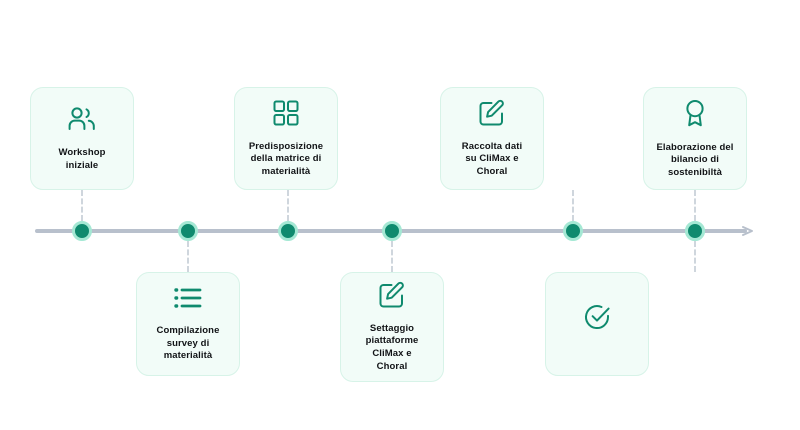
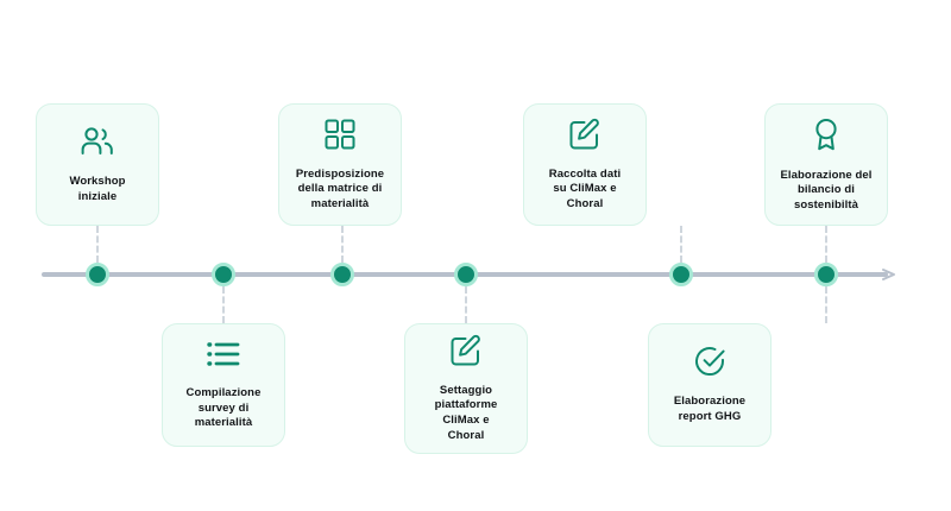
  Workshop
  iniziale
  Compilazione
  survey di
  materialità
  Predisposizione
  della matrice di
  materialità
  Settaggio
  piattaforme
  CliMax e
  Choral
  Raccolta dati
  su CliMax e
  Choral
+ Elaborazione
+ report GHG
  Elaborazione del
  bilancio di
  sostenibiltà
